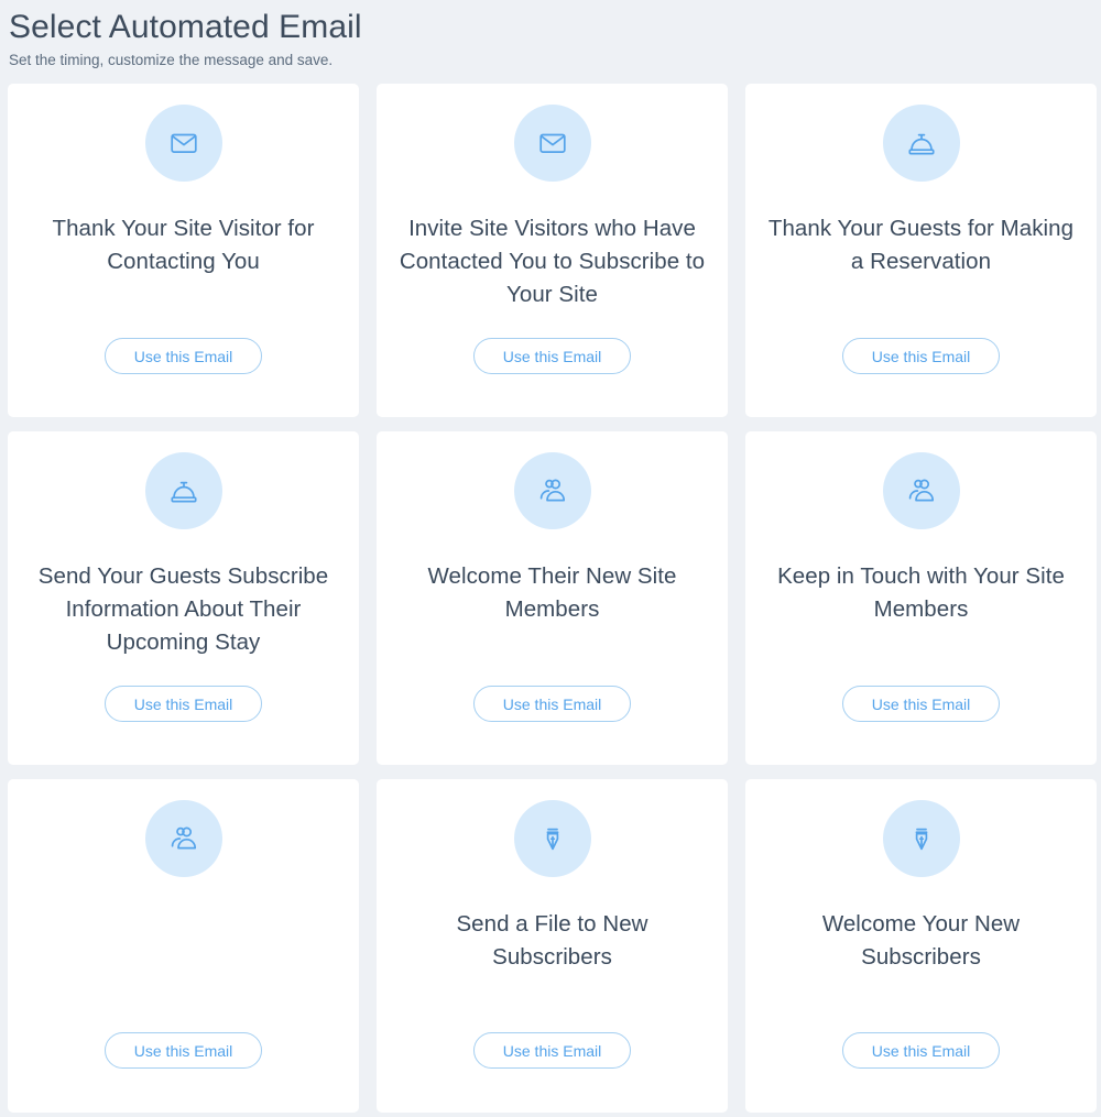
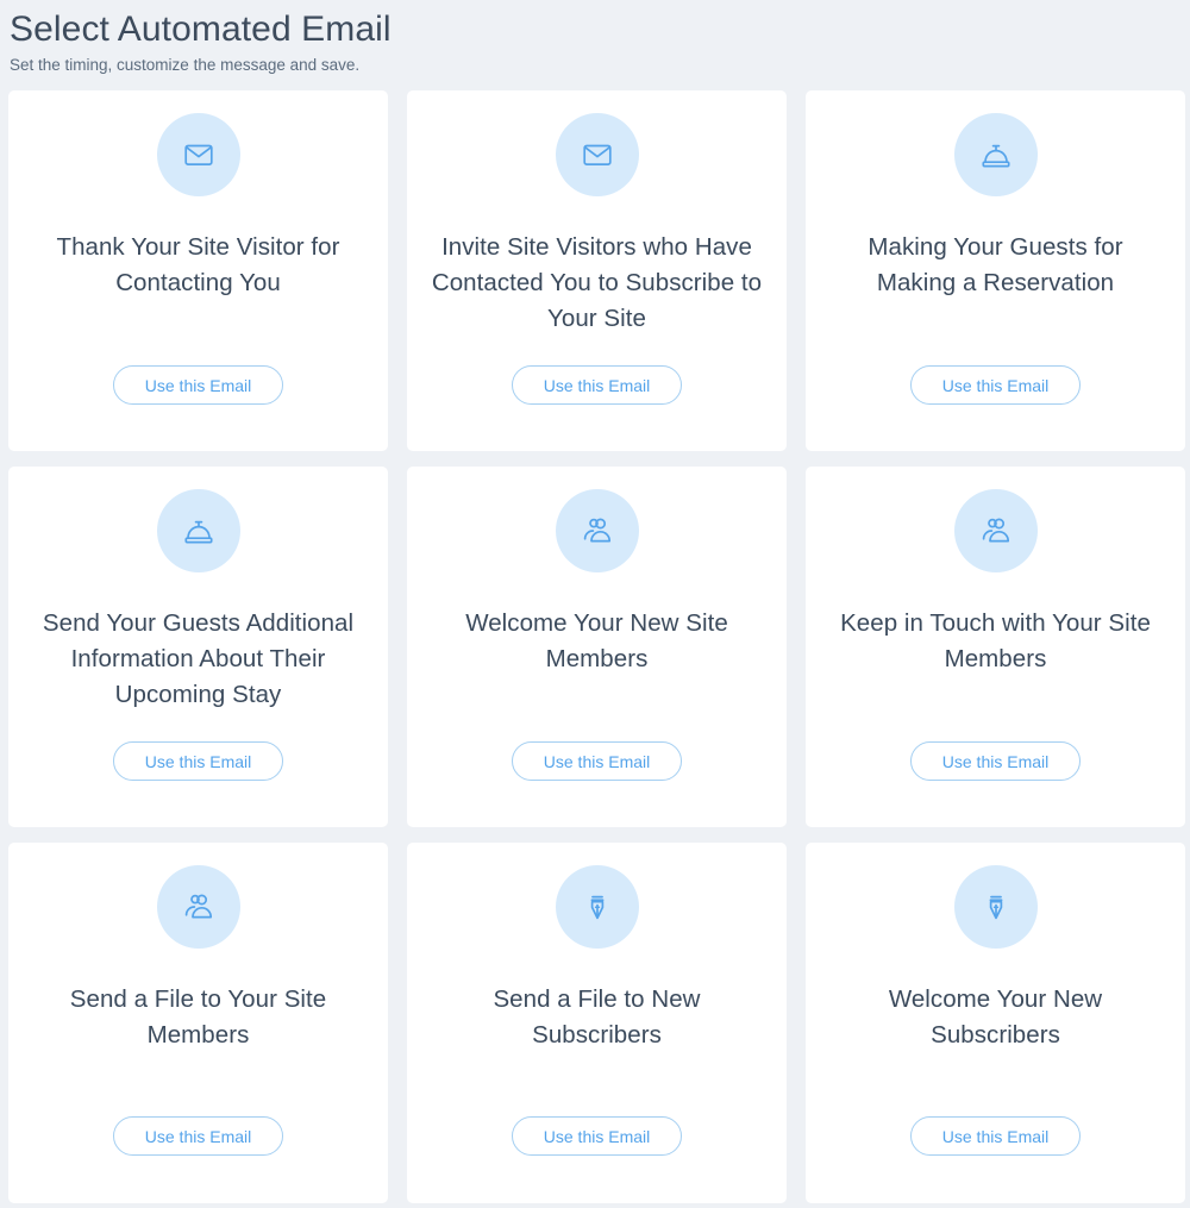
  Select Automated Email
  Set the timing, customize the message and save.
  Thank Your Site Visitor for Contacting You
  Use this Email
  Invite Site Visitors who Have Contacted You to Subscribe to Your Site
  Use this Email
- Thank Your Guests for Making a Reservation
+ Making Your Guests for Making a Reservation
  Use this Email
- Send Your Guests Subscribe Information About Their Upcoming Stay
+ Send Your Guests Additional Information About Their Upcoming Stay
  Use this Email
- Welcome Their New Site Members
+ Welcome Your New Site Members
  Use this Email
  Keep in Touch with Your Site Members
  Use this Email
+ Send a File to Your Site Members
  Use this Email
  Send a File to New Subscribers
  Use this Email
  Welcome Your New Subscribers
  Use this Email
